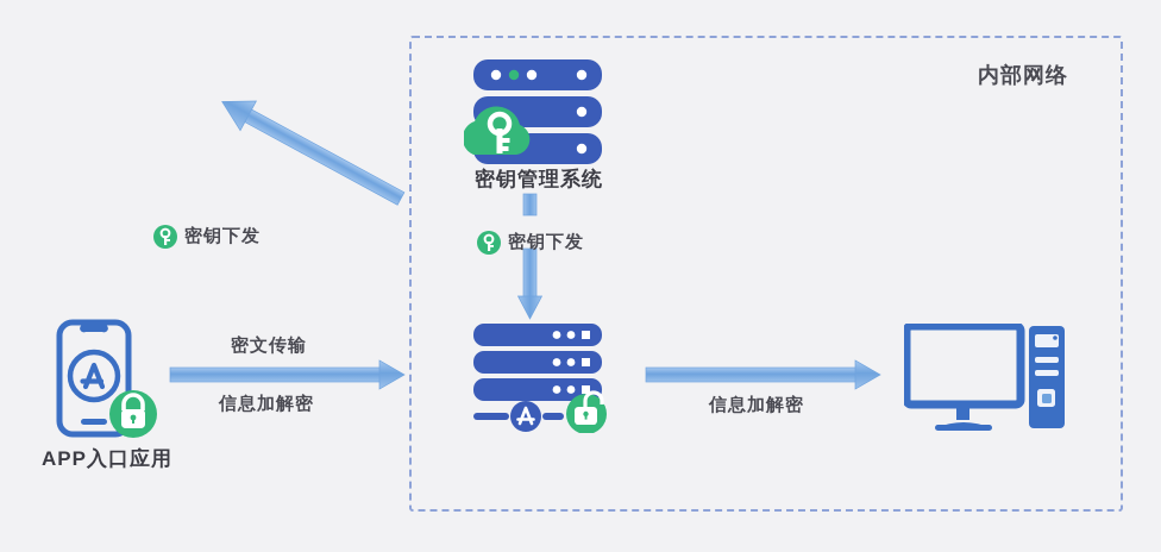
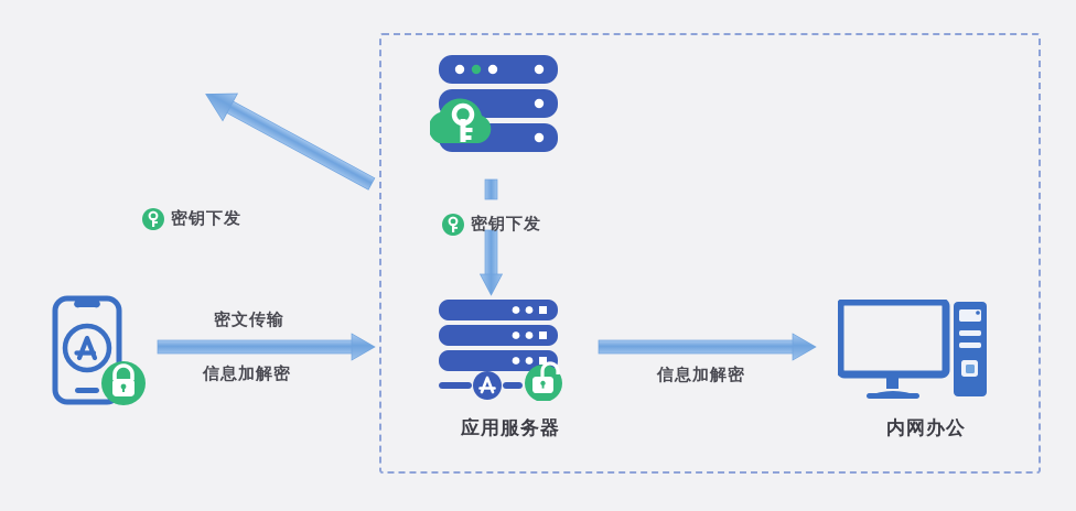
- 内部网络
- 密钥管理系统
  密钥下发
  密钥下发
- APP入口应用
  密文传输
  信息加解密
+ 应用服务器
  信息加解密
+ 内网办公
